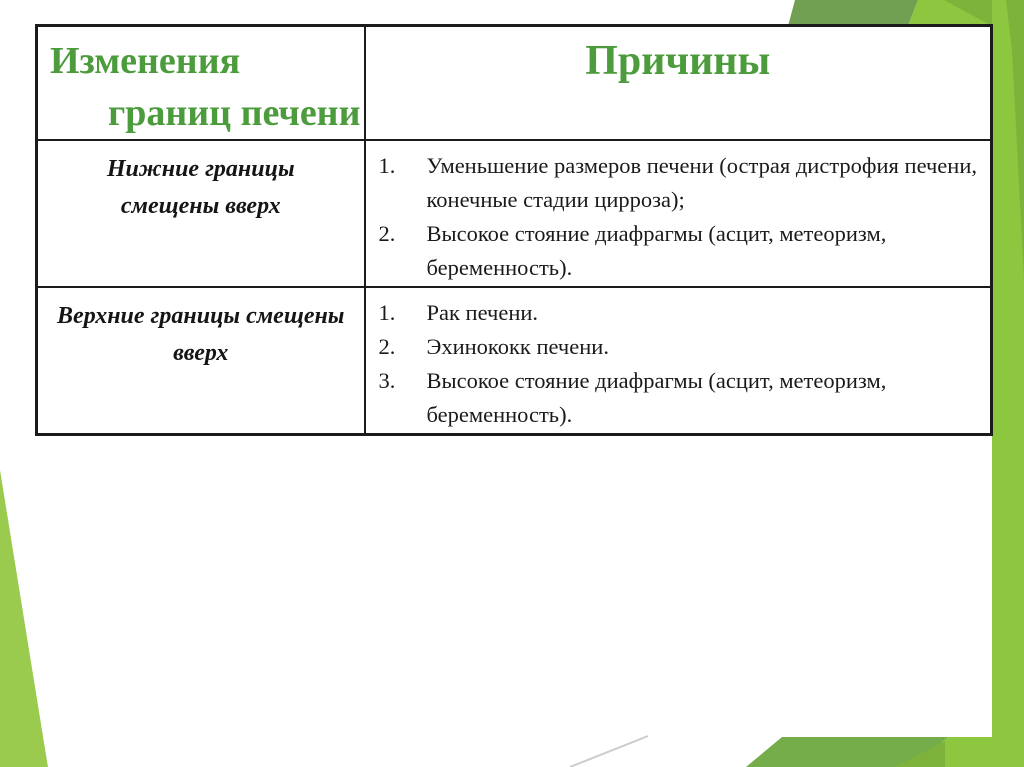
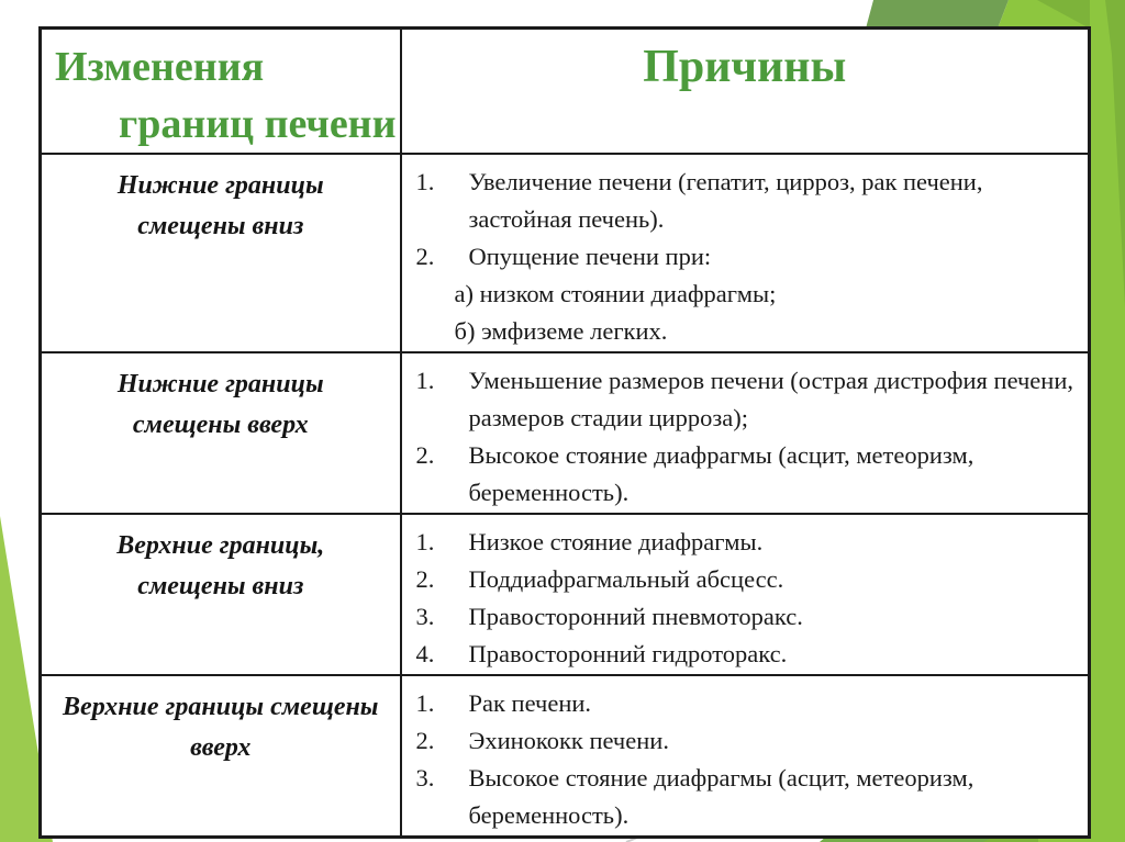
  Изменения границ печени	Причины
+ Нижние границы смещены вниз	1. Увеличение печени (гепатит, цирроз, рак печени, застойная печень). 2. Опущение печени при: а) низком стоянии диафрагмы; б) эмфиземе легких.
- Нижние границы смещены вверх	1. Уменьшение размеров печени (острая дистрофия печени, конечные стадии цирроза); 2. Высокое стояние диафрагмы (асцит, метеоризм, беременность).
+ Нижние границы смещены вверх	1. Уменьшение размеров печени (острая дистрофия печени, размеров стадии цирроза); 2. Высокое стояние диафрагмы (асцит, метеоризм, беременность).
+ Верхние границы, смещены вниз	1. Низкое стояние диафрагмы. 2. Поддиафрагмальный абсцесс. 3. Правосторонний пневмоторакс. 4. Правосторонний гидроторакс.
  Верхние границы смещены вверх	1. Рак печени. 2. Эхинококк печени. 3. Высокое стояние диафрагмы (асцит, метеоризм, беременность).
